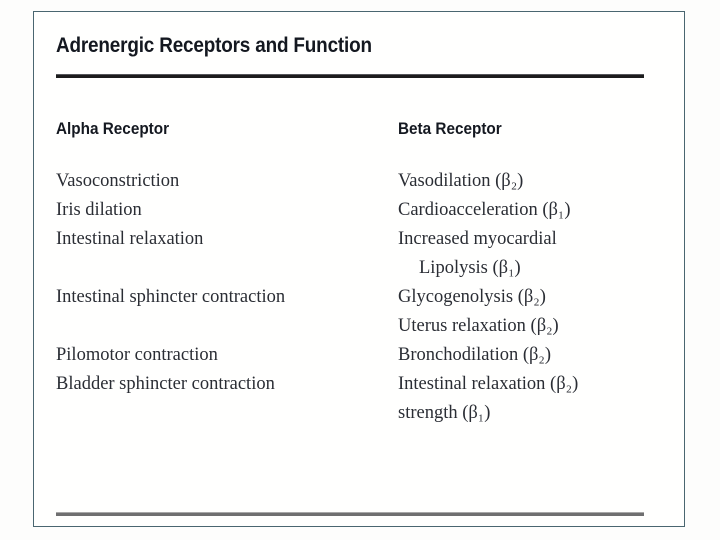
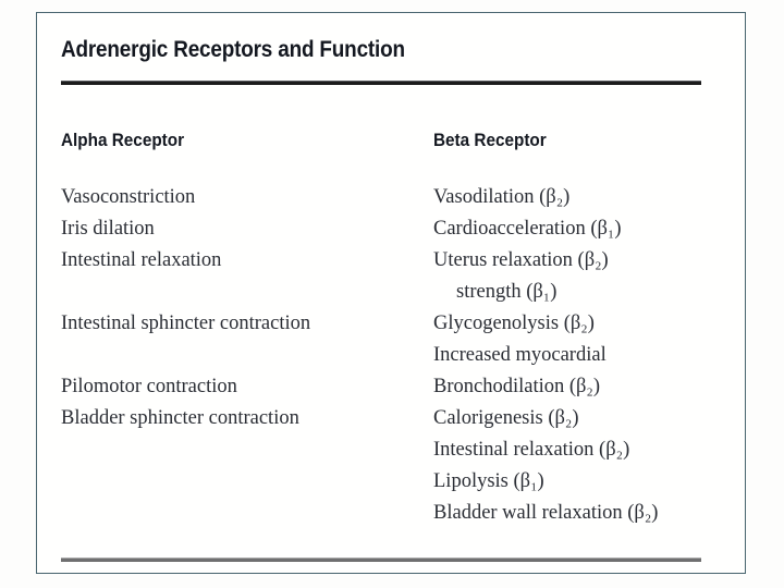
  Adrenergic Receptors and Function
  Alpha Receptor
  Beta Receptor
  Vasoconstriction
  Iris dilation
  Intestinal relaxation
  Intestinal sphincter contraction
  Pilomotor contraction
  Bladder sphincter contraction
  Vasodilation (β₂)
  Cardioacceleration (β₁)
- Increased myocardial
+ Uterus relaxation (β₂)
- Lipolysis (β₁)
+ strength (β₁)
  Glycogenolysis (β₂)
- Uterus relaxation (β₂)
+ Increased myocardial
  Bronchodilation (β₂)
+ Calorigenesis (β₂)
  Intestinal relaxation (β₂)
- strength (β₁)
+ Lipolysis (β₁)
+ Bladder wall relaxation (β₂)
